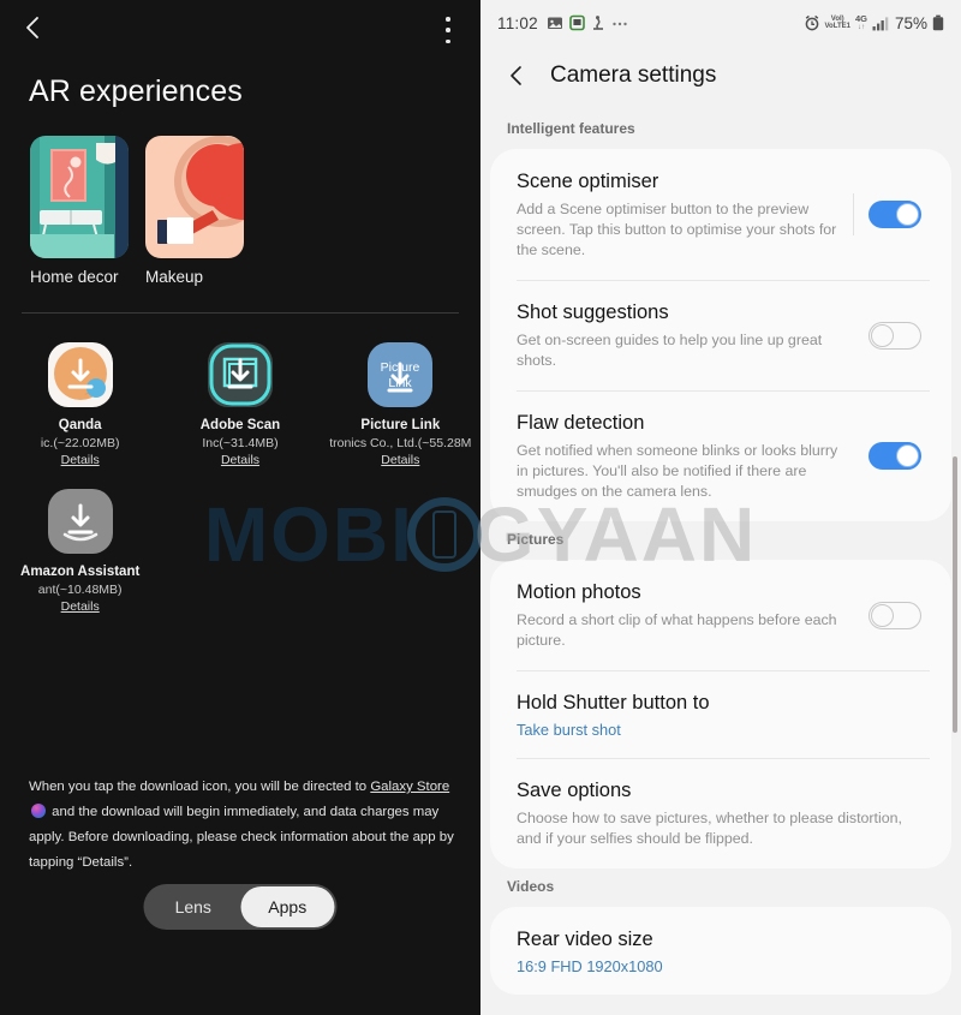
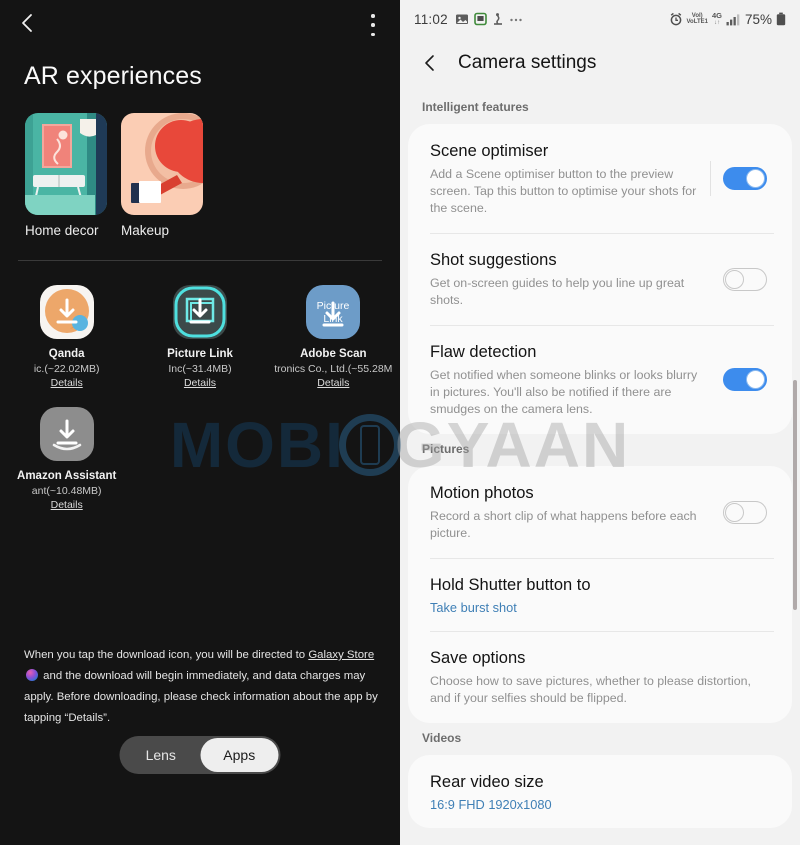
  AR experiences
  Home decor
  Makeup
  Qanda
  ic.(~22.02MB)
  Details
- Adobe Scan
+ Picture Link
  Inc(~31.4MB)
  Details
  Picure
  Lik
- Picture Link
+ Adobe Scan
  tronics Co., Ltd.(~55.28M
  Details
  Amazon Assistant
  ant(~10.48MB)
  Details
  When you tap the download icon, you will be directed to Galaxy Store and the download will begin immediately, and data charges may apply. Before downloading, please check information about the app by tapping “Details”.
  Lens
  Apps
  11:02
  4G
  75%
  Camera settings
  Intelligent features
  Scene optimiser
  Add a Scene optimiser button to the preview screen. Tap this button to optimise your shots for the scene.
  Shot suggestions
  Get on-screen guides to help you line up great shots.
  Flaw detection
  Get notified when someone blinks or looks blurry in pictures. You'll also be notified if there are smudges on the camera lens.
  Pictures
  Motion photos
  Record a short clip of what happens before each picture.
  Hold Shutter button to
  Take burst shot
  Save options
  Choose how to save pictures, whether to please distortion, and if your selfies should be flipped.
  Videos
  Rear video size
  16:9 FHD 1920x1080
  MOBI
  GYAAN
